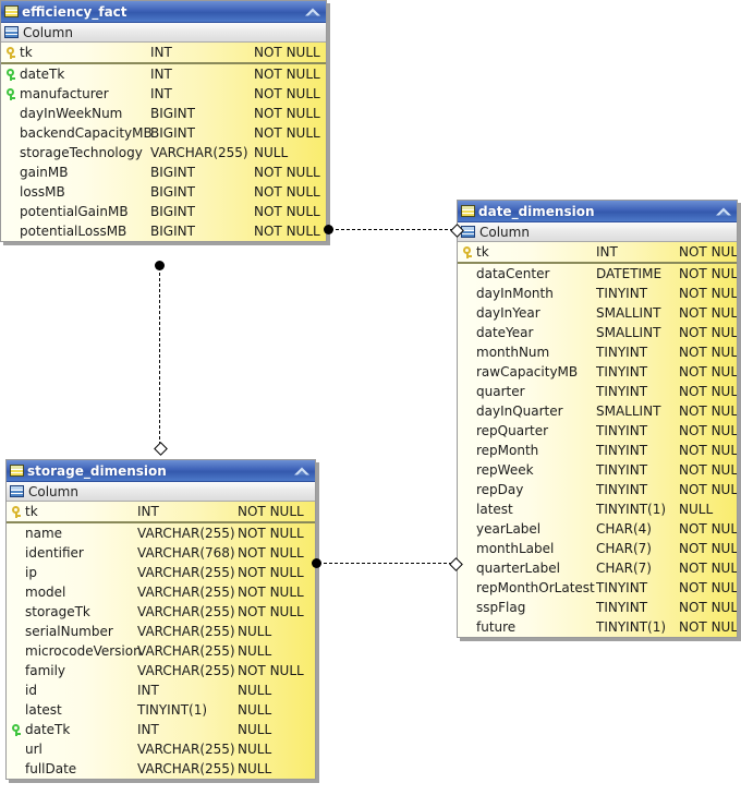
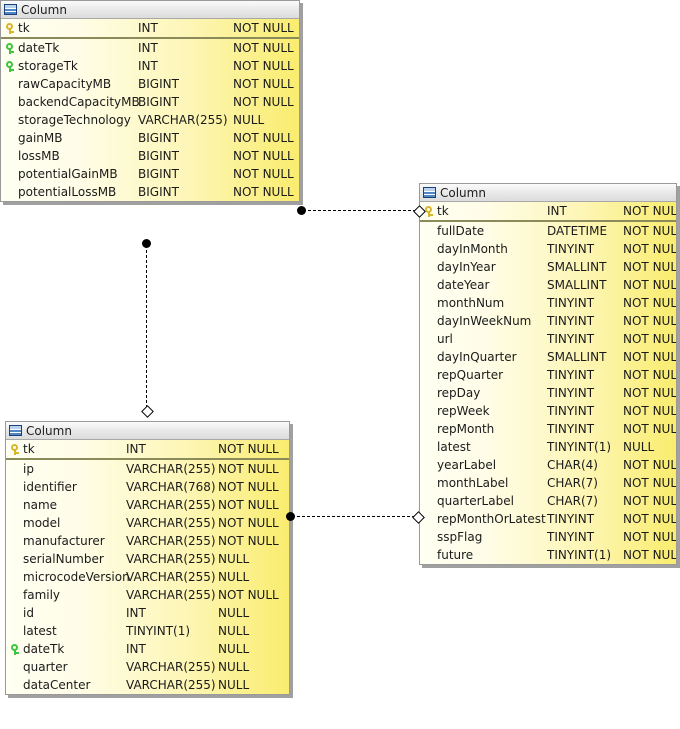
- efficiency_fact
  Column
  tk
  INT
  NOT NULL
  dateTk
  INT
  NOT NULL
- manufacturer
+ storageTk
  INT
  NOT NULL
- dayInWeekNum
+ rawCapacityMB
  BIGINT
  NOT NULL
  backendCapacityMB
  BIGINT
  NOT NULL
  storageTechnology
  VARCHAR(255)
  NULL
  gainMB
  BIGINT
  NOT NULL
  lossMB
  BIGINT
  NOT NULL
  potentialGainMB
  BIGINT
  NOT NULL
  potentialLossMB
  BIGINT
  NOT NULL
- date_dimension
  Column
  tk
  INT
  NOT NUL
- dataCenter
+ fullDate
  DATETIME
  NOT NUL
  dayInMonth
  TINYINT
  NOT NUL
  dayInYear
  SMALLINT
  NOT NUL
  dateYear
  SMALLINT
  NOT NUL
  monthNum
  TINYINT
  NOT NUL
- rawCapacityMB
+ dayInWeekNum
  TINYINT
  NOT NUL
- quarter
+ url
  TINYINT
  NOT NUL
  dayInQuarter
  SMALLINT
  NOT NUL
  repQuarter
  TINYINT
  NOT NUL
- repMonth
+ repDay
  TINYINT
  NOT NUL
  repWeek
  TINYINT
  NOT NUL
- repDay
+ repMonth
  TINYINT
  NOT NUL
  latest
  TINYINT(1)
  NULL
  yearLabel
  CHAR(4)
  NOT NUL
  monthLabel
  CHAR(7)
  NOT NUL
  quarterLabel
  CHAR(7)
  NOT NUL
  repMonthOrLatest
  TINYINT
  NOT NUL
  sspFlag
  TINYINT
  NOT NUL
  future
  TINYINT(1)
  NOT NUL
- storage_dimension
  Column
  tk
  INT
  NOT NULL
- name
+ ip
  VARCHAR(255)
  NOT NULL
  identifier
  VARCHAR(768)
  NOT NULL
- ip
+ name
  VARCHAR(255)
  NOT NULL
  model
  VARCHAR(255)
  NOT NULL
- storageTk
+ manufacturer
  VARCHAR(255)
  NOT NULL
  serialNumber
  VARCHAR(255)
  NULL
  microcodeVersion
  VARCHAR(255)
  NULL
  family
  VARCHAR(255)
  NOT NULL
  id
  INT
  NULL
  latest
  TINYINT(1)
  NULL
  dateTk
  INT
  NULL
- url
+ quarter
  VARCHAR(255)
  NULL
- fullDate
+ dataCenter
  VARCHAR(255)
  NULL
